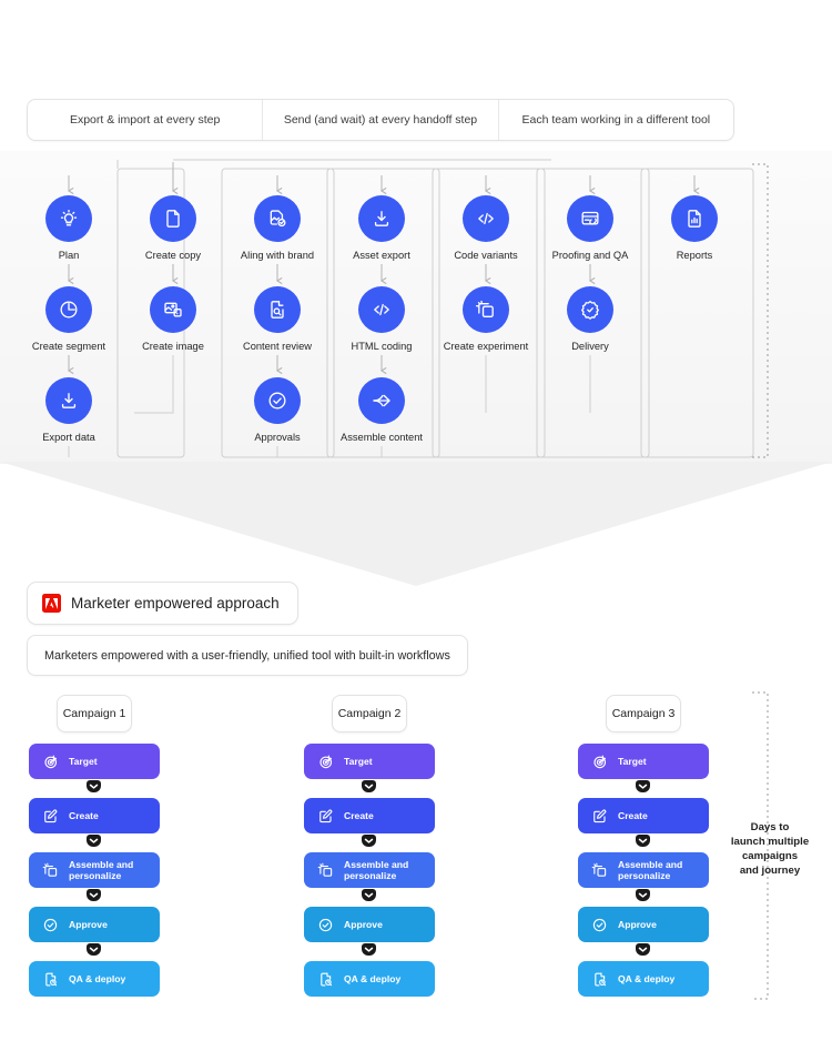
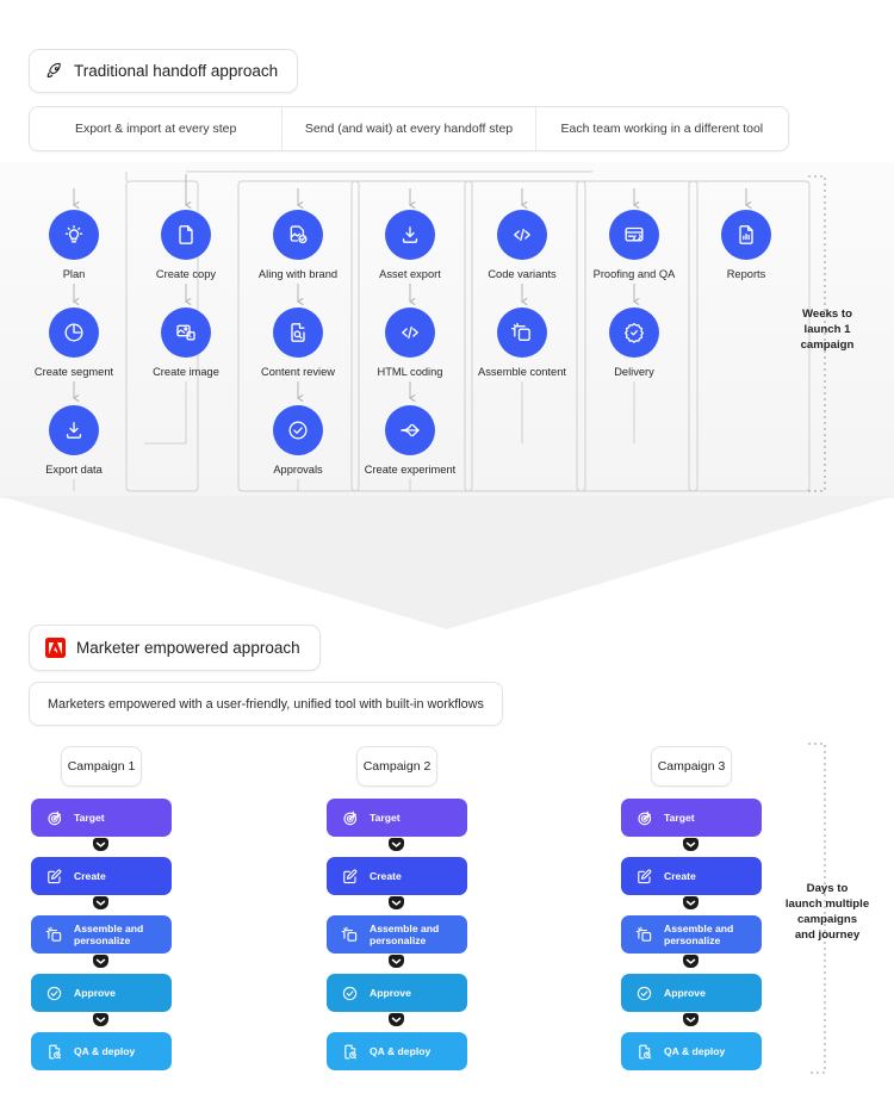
+ Traditional handoff approach
  Export & import at every step
  Send (and wait) at every handoff step
  Each team working in a different tool
  Plan
  Create segment
  Export data
  Create copy
  Create image
  Aling with brand
  Content review
  Approvals
  Asset export
  HTML coding
- Assemble content
+ Create experiment
  Code variants
- Create experiment
+ Assemble content
  Proofing and QA
  Delivery
  Reports
+ Weeks to
+ launch 1
+ campaign
  Marketer empowered approach
  Marketers empowered with a user-friendly, unified tool with built-in workflows
  Days to
  launch multiple
  campaigns
  and journey
  Campaign 1
  Target
  Create
  Assemble and
  personalize
  Approve
  QA & deploy
  Campaign 2
  Target
  Create
  Assemble and
  personalize
  Approve
  QA & deploy
  Campaign 3
  Target
  Create
  Assemble and
  personalize
  Approve
  QA & deploy
